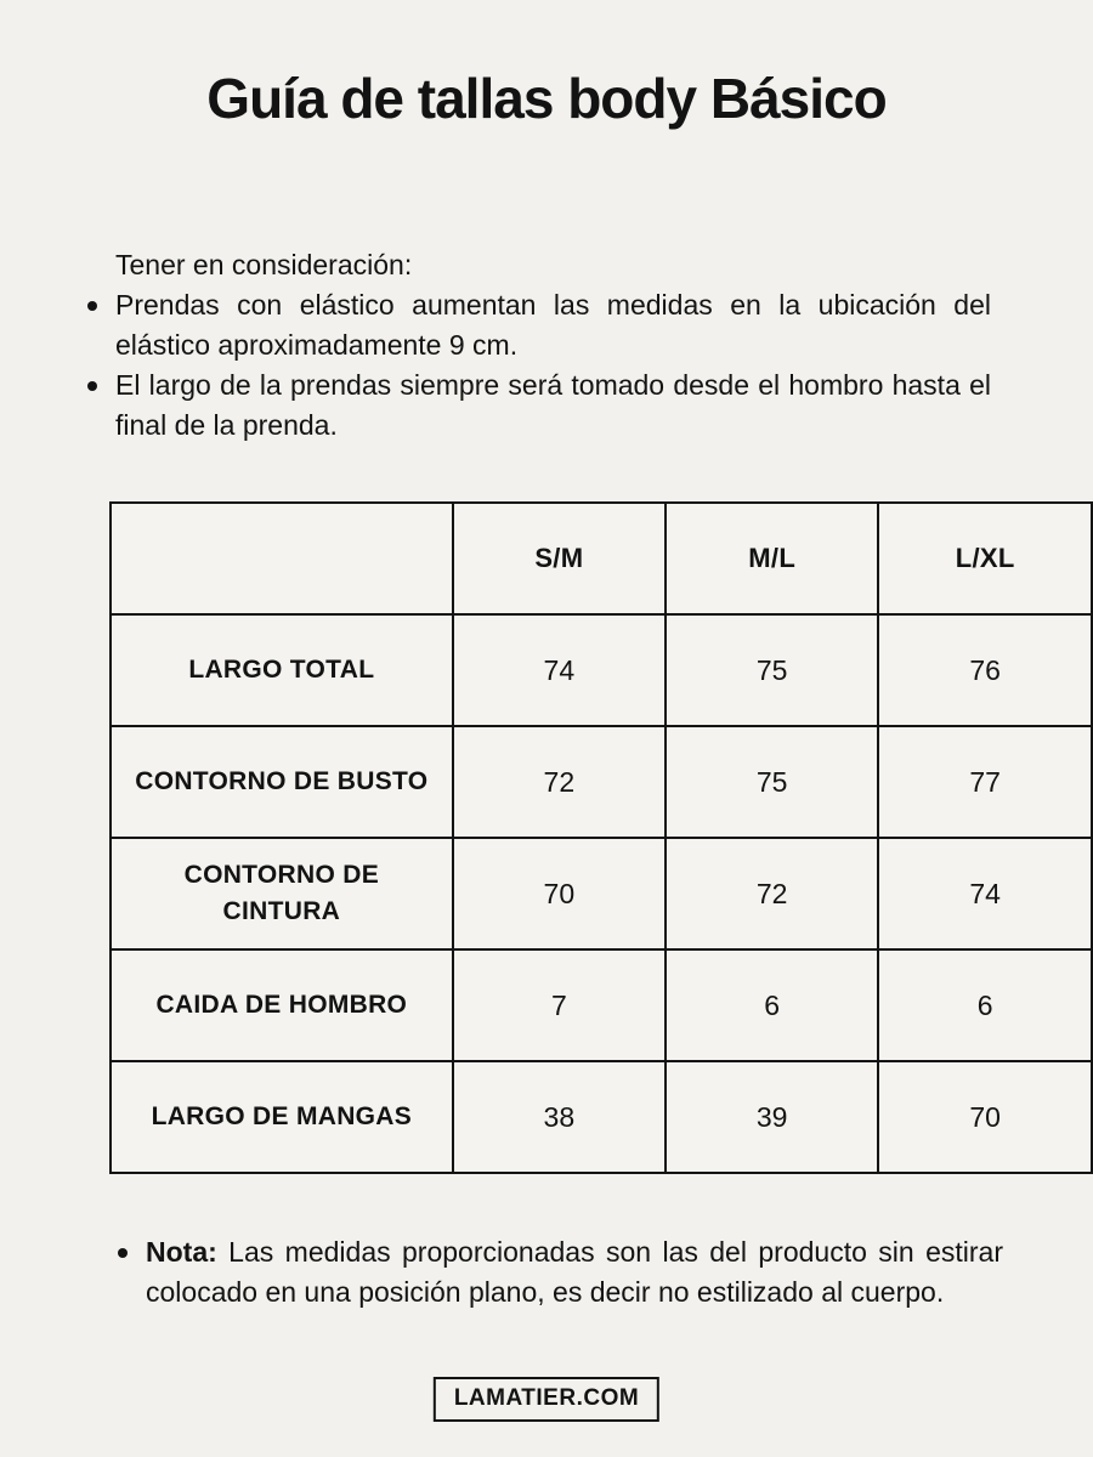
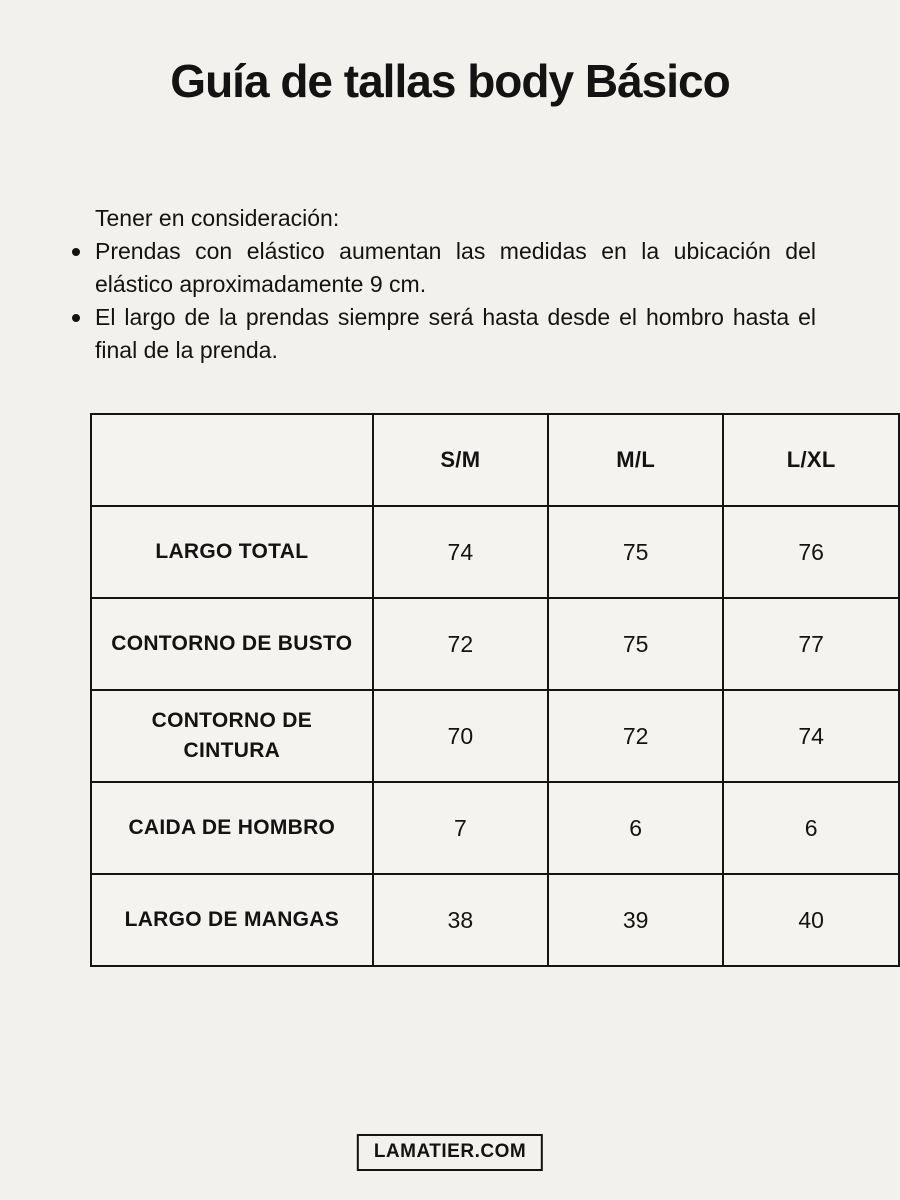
  Guía de tallas body Básico
  Tener en consideración:
  Prendas con elástico aumentan las medidas en la ubicación del elástico aproximadamente 9 cm.
- El largo de la prendas siempre será tomado desde el hombro hasta el final de la prenda.
+ El largo de la prendas siempre será hasta desde el hombro hasta el final de la prenda.
  	S/M	M/L	L/XL
  LARGO TOTAL	74	75	76
  CONTORNO DE BUSTO	72	75	77
  CONTORNO DE CINTURA	70	72	74
  CAIDA DE HOMBRO	7	6	6
- LARGO DE MANGAS	38	39	70
+ LARGO DE MANGAS	38	39	40
- Nota: Las medidas proporcionadas son las del producto sin estirar colocado en una posición plano, es decir no estilizado al cuerpo.
  LAMATIER.COM
